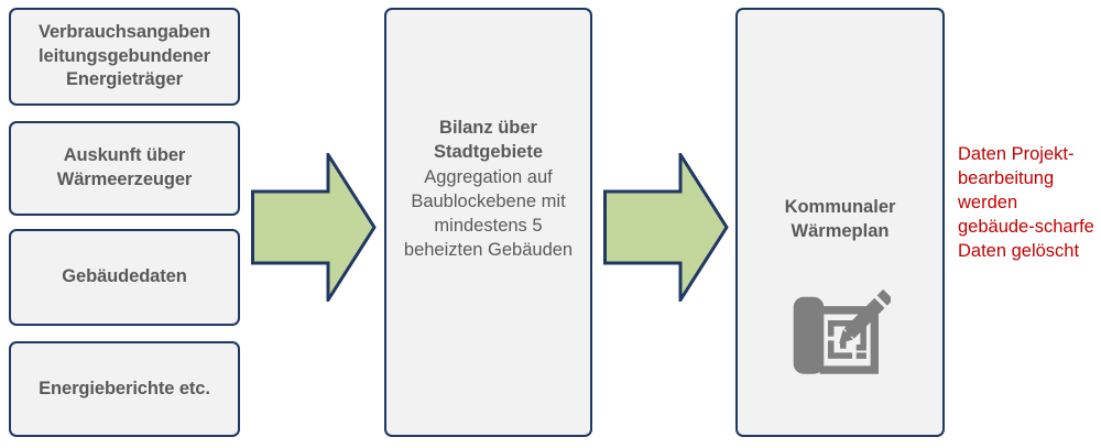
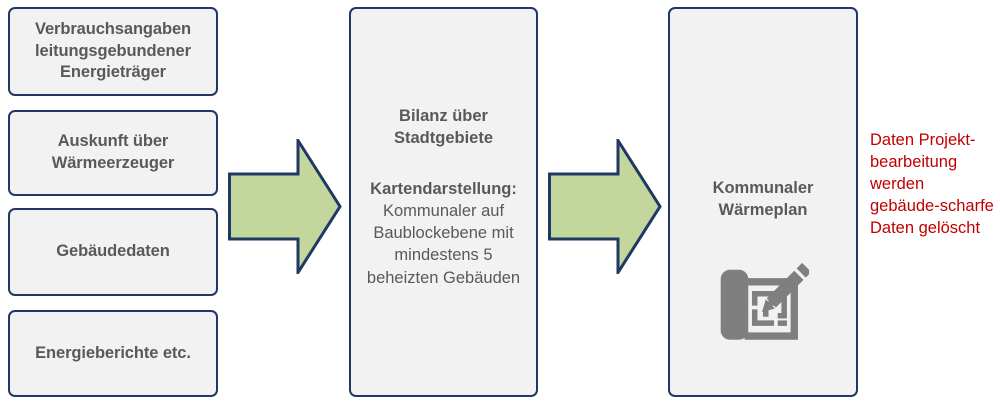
  Verbrauchsangaben leitungsgebundener Energieträger
  Auskunft über Wärmeerzeuger
  Gebäudedaten
  Energieberichte etc.
  Bilanz über Stadtgebiete
+ Kartendarstellung:
- Aggregation auf Baublockebene mit mindestens 5 beheizten Gebäuden
+ Kommunaler auf Baublockebene mit mindestens 5 beheizten Gebäuden
  Kommunaler Wärmeplan
  Daten Projekt-bearbeitung werden gebäude-scharfe Daten gelöscht
